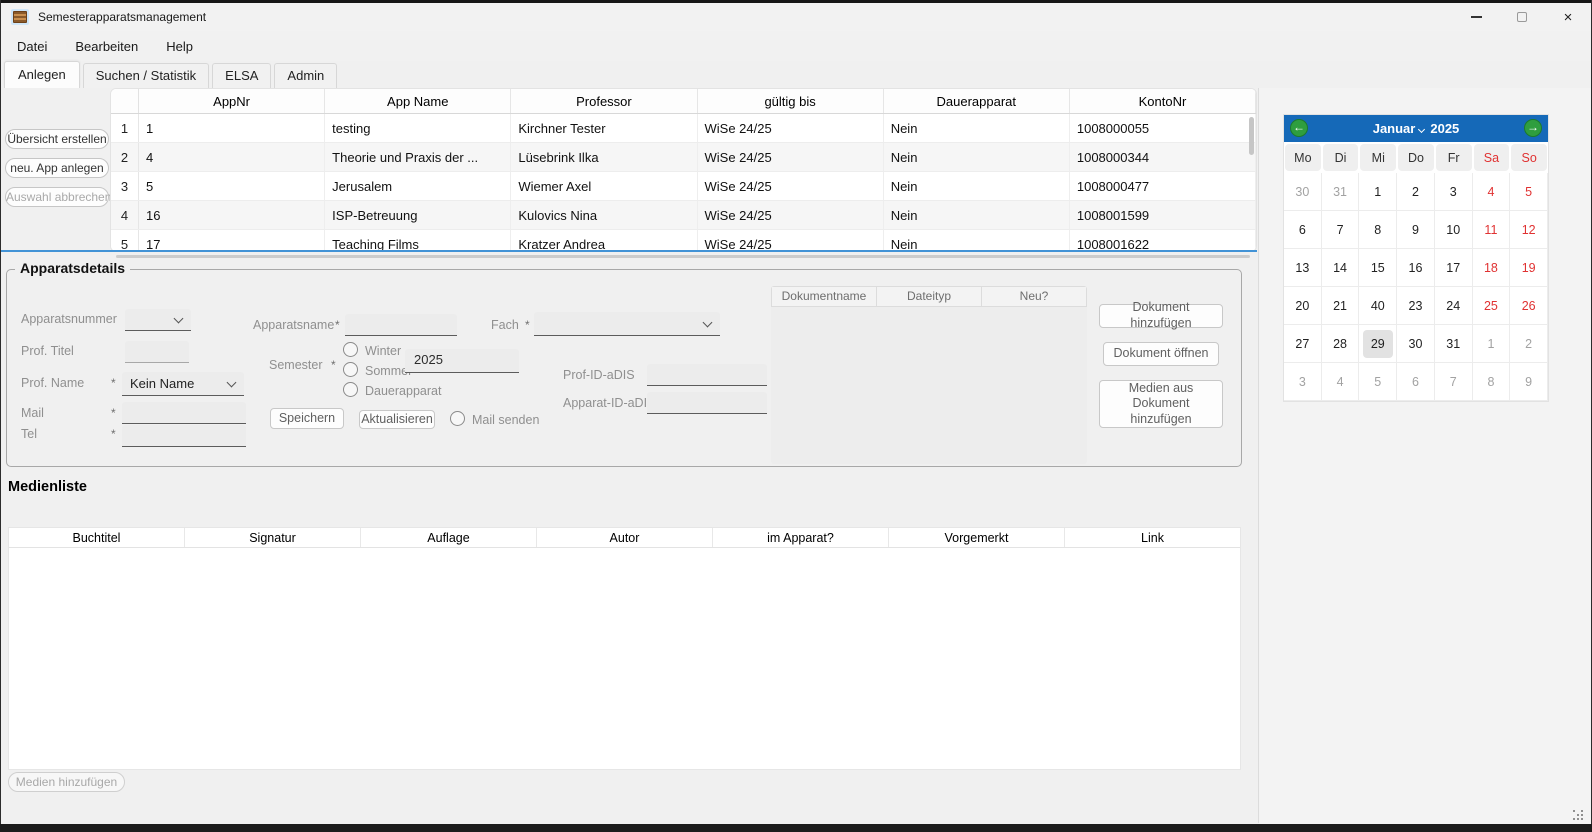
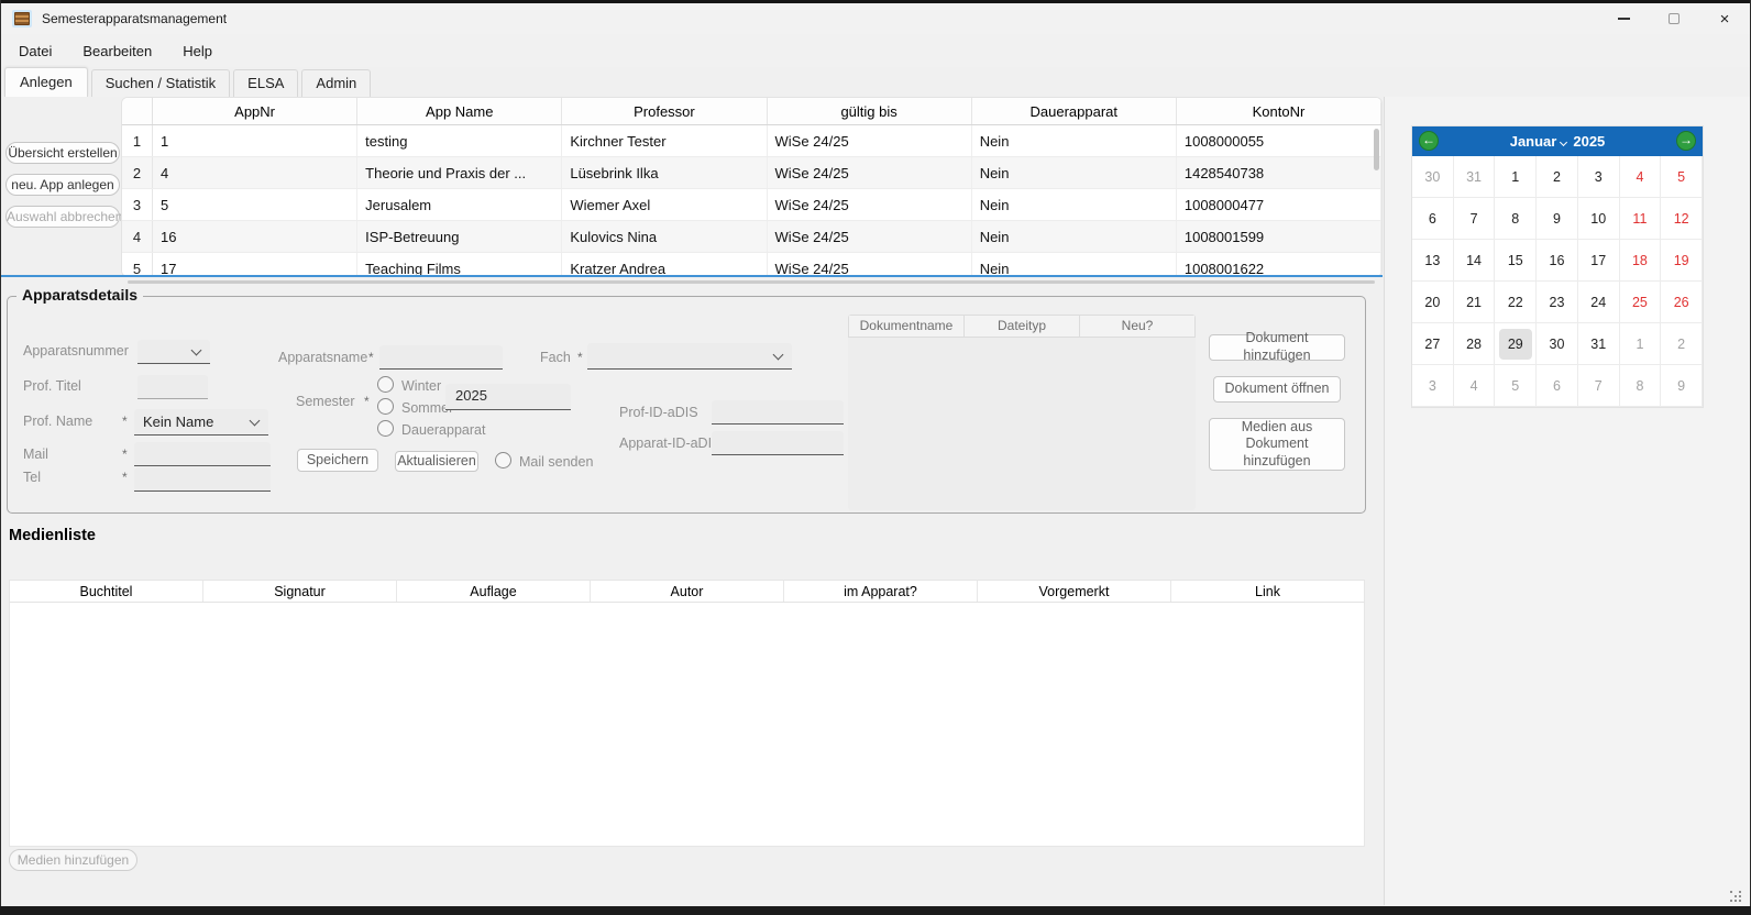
  Semesterapparatsmanagement
  ×
  Datei
  Bearbeiten
  Help
  Anlegen
  Suchen / Statistik
  ELSA
  Admin
  Übersicht erstellen
  neu. App anlegen
  Auswahl abbrechen
  AppNr
  App Name
  Professor
  gültig bis
  Dauerapparat
  KontoNr
  1
  1
  testing
  Kirchner Tester
  WiSe 24/25
  Nein
  1008000055
  2
  4
  Theorie und Praxis der ...
  Lüsebrink Ilka
  WiSe 24/25
  Nein
- 1008000344
+ 1428540738
  3
  5
  Jerusalem
  Wiemer Axel
  WiSe 24/25
  Nein
  1008000477
  4
  16
  ISP-Betreuung
  Kulovics Nina
  WiSe 24/25
  Nein
  1008001599
  5
  17
  Teaching Films
  Kratzer Andrea
  WiSe 24/25
  Nein
  1008001622
  Apparatsdetails
  Apparatsnummer
  Prof. Titel
  Prof. Name
  *
  Kein Name
  Mail
  *
  Tel
  *
  Apparatsname
  *
  Semester
  *
  Winter
  Dauerapparat
  2025
  Fach
  *
  Prof-ID-aDIS
  Apparat-ID-aDI
  Speichern
  Aktualisieren
  Mail senden
  Dokumentname
  Dateityp
  Neu?
  Dokument hinzufügen
  Dokument öffnen
  Medien aus Dokument hinzufügen
  Medienliste
  Buchtitel
  Signatur
  Auflage
  Autor
  im Apparat?
  Vorgemerkt
  Link
  Medien hinzufügen
  ←
  Januar
  2025
  →
- Mo
- Di
- Mi
- Do
- Fr
- Sa
- So
  30
  31
  1
  2
  3
  4
  5
  6
  7
  8
  9
  10
  11
  12
  13
  14
  15
  16
  17
  18
  19
  20
  21
- 40
+ 22
  23
  24
  25
  26
  27
  28
  29
  30
  31
  1
  2
  3
  4
  5
  6
  7
  8
  9
